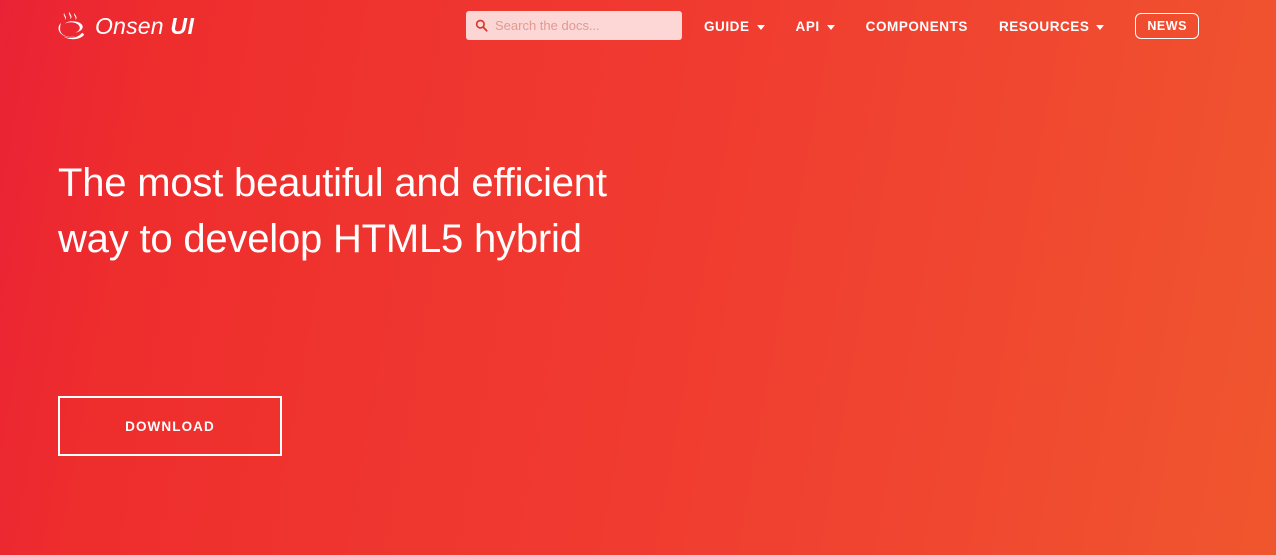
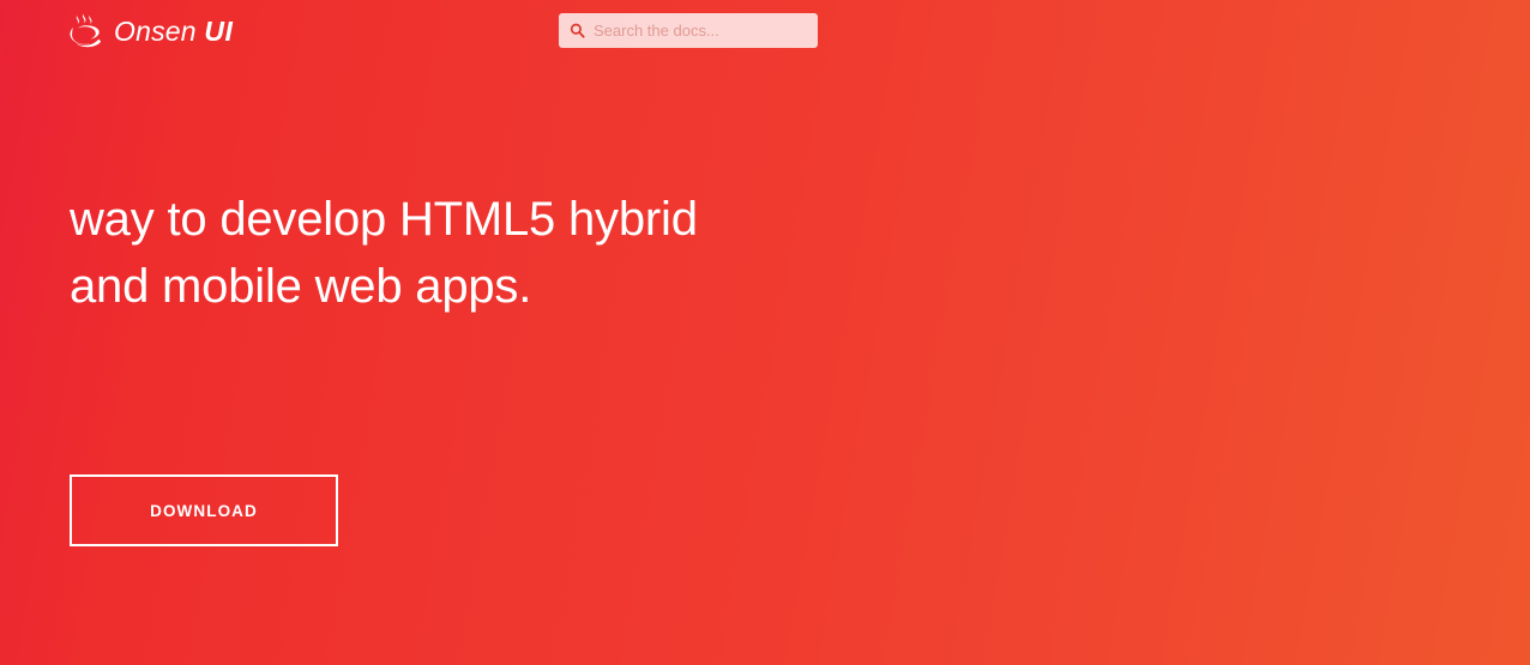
  Onsen UI
  Search the docs...
- GUIDE
- API
- COMPONENTS
- RESOURCES
- NEWS
- The most beautiful and efficient
  way to develop HTML5 hybrid
+ and mobile web apps.
  DOWNLOAD
